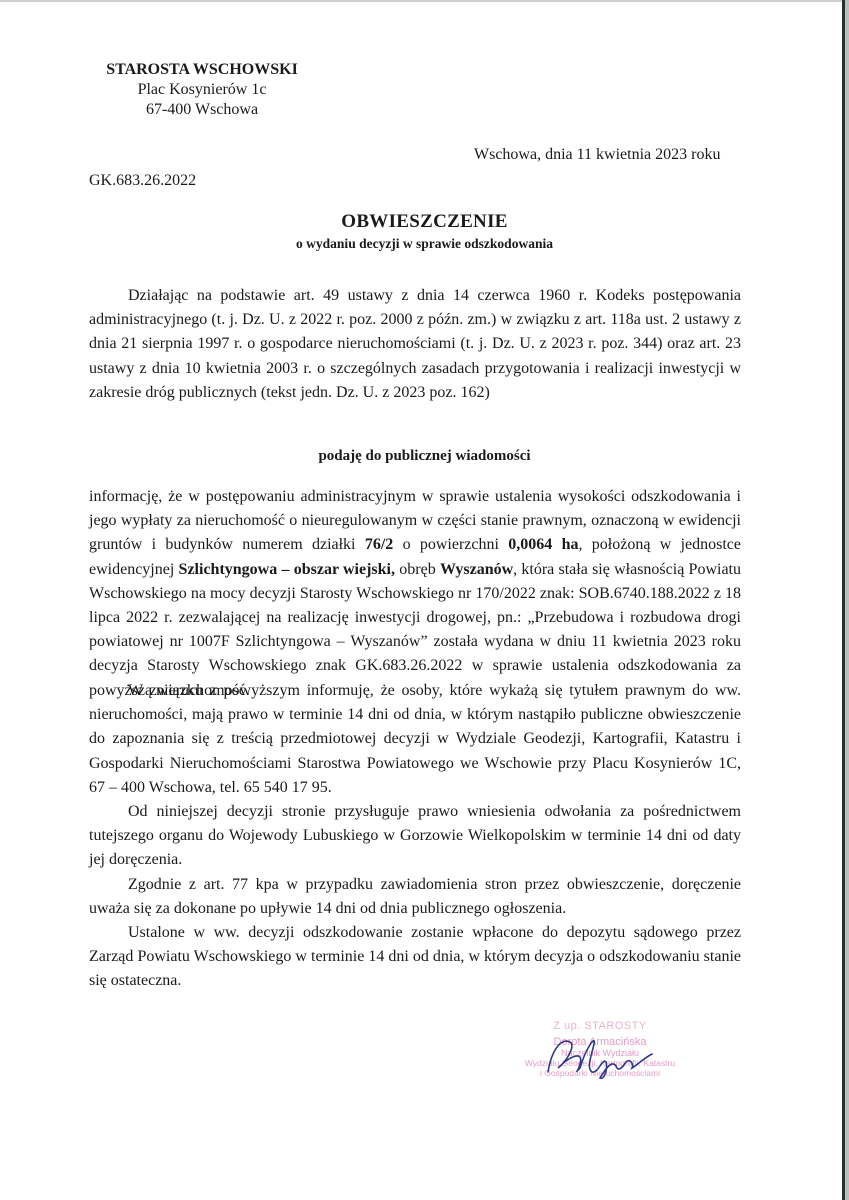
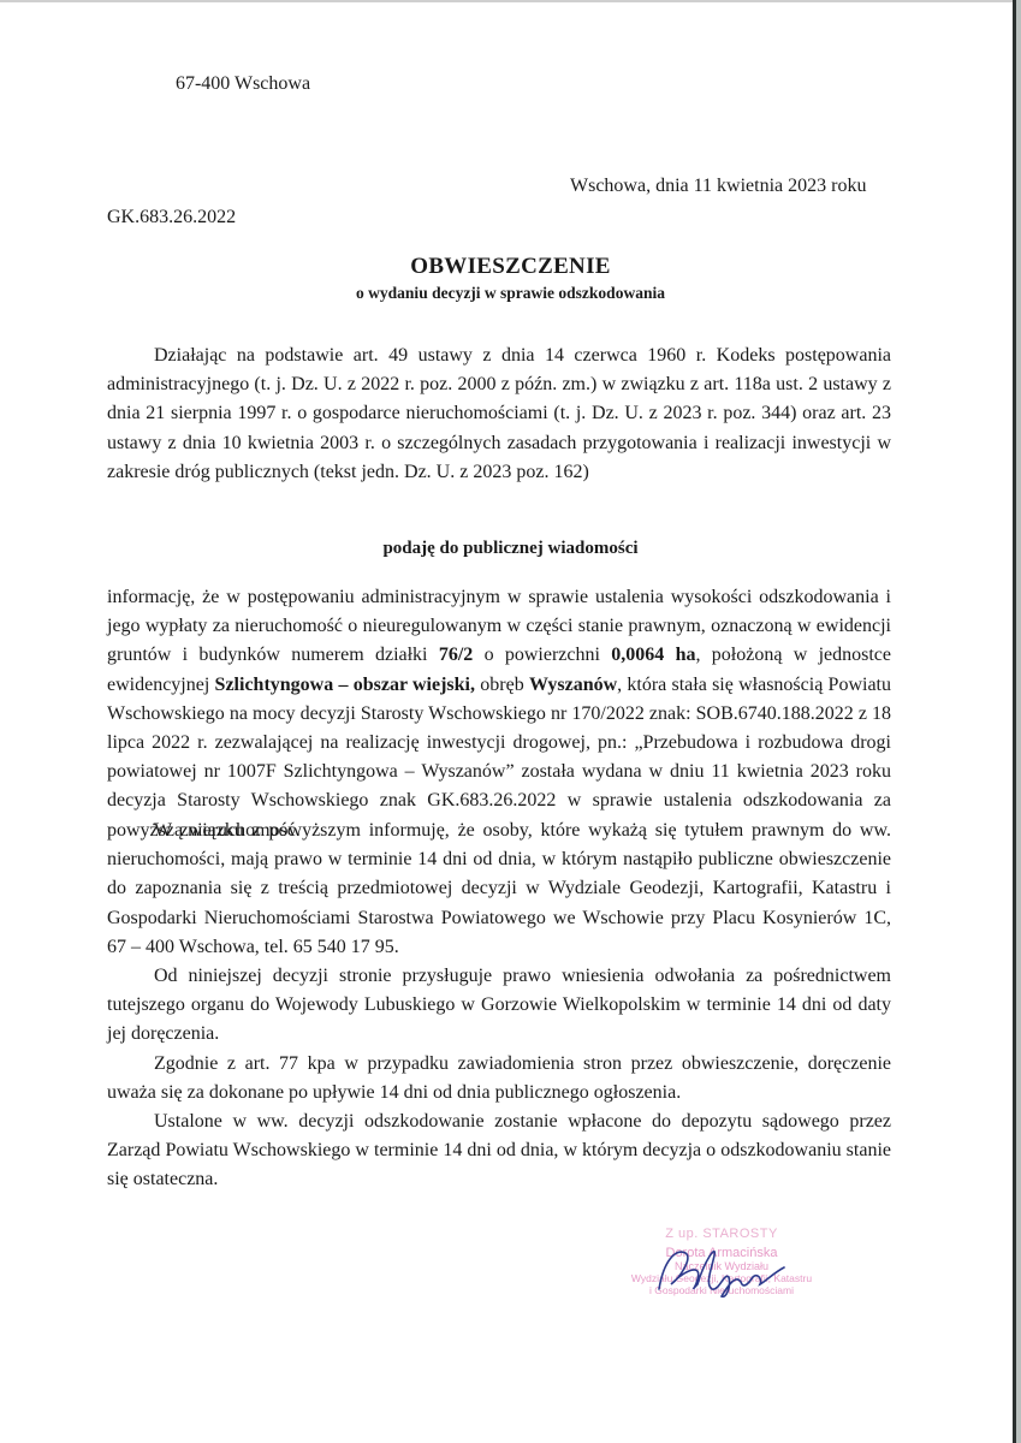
- STAROSTA WSCHOWSKI
- Plac Kosynierów 1c
  67-400 Wschowa
  Wschowa, dnia 11 kwietnia 2023 roku
  GK.683.26.2022
  OBWIESZCZENIE
  o wydaniu decyzji w sprawie odszkodowania
  Działając na podstawie art. 49 ustawy z dnia 14 czerwca 1960 r. Kodeks postępowania administracyjnego (t. j. Dz. U. z 2022 r. poz. 2000 z późn. zm.) w związku z art. 118a ust. 2 ustawy z dnia 21 sierpnia 1997 r. o gospodarce nieruchomościami (t. j. Dz. U. z 2023 r. poz. 344) oraz art. 23 ustawy z dnia 10 kwietnia 2003 r. o szczególnych zasadach przygotowania i realizacji inwestycji w zakresie dróg publicznych (tekst jedn. Dz. U. z 2023 poz. 162)
  podaję do publicznej wiadomości
  informację, że w postępowaniu administracyjnym w sprawie ustalenia wysokości odszkodowania i jego wypłaty za nieruchomość o nieuregulowanym w części stanie prawnym, oznaczoną w ewidencji gruntów i budynków numerem działki 76/2 o powierzchni 0,0064 ha, położoną w jednostce ewidencyjnej Szlichtyngowa – obszar wiejski, obręb Wyszanów, która stała się własnością Powiatu Wschowskiego na mocy decyzji Starosty Wschowskiego nr 170/2022 znak: SOB.6740.188.2022 z 18 lipca 2022 r. zezwalającej na realizację inwestycji drogowej, pn.: „Przebudowa i rozbudowa drogi powiatowej nr 1007F Szlichtyngowa – Wyszanów” została wydana w dniu 11 kwietnia 2023 roku decyzja Starosty Wschowskiego znak GK.683.26.2022 w sprawie ustalenia odszkodowania za powyższą nieruchomość.
  W związku z powyższym informuję, że osoby, które wykażą się tytułem prawnym do ww. nieruchomości, mają prawo w terminie 14 dni od dnia, w którym nastąpiło publiczne obwieszczenie do zapoznania się z treścią przedmiotowej decyzji w Wydziale Geodezji, Kartografii, Katastru i Gospodarki Nieruchomościami Starostwa Powiatowego we Wschowie przy Placu Kosynierów 1C, 67 – 400 Wschowa, tel. 65 540 17 95.
  Od niniejszej decyzji stronie przysługuje prawo wniesienia odwołania za pośrednictwem tutejszego organu do Wojewody Lubuskiego w Gorzowie Wielkopolskim w terminie 14 dni od daty jej doręczenia.
  Zgodnie z art. 77 kpa w przypadku zawiadomienia stron przez obwieszczenie, doręczenie uważa się za dokonane po upływie 14 dni od dnia publicznego ogłoszenia.
  Ustalone w ww. decyzji odszkodowanie zostanie wpłacone do depozytu sądowego przez Zarząd Powiatu Wschowskiego w terminie 14 dni od dnia, w którym decyzja o odszkodowaniu stanie się ostateczna.
  Z up. STAROSTY
  Dotarmacińska
  Nczelik Wydziału
  Wydziłu Geoeji,artografi Katastru
  i Gospodarki Nieruchomościami
